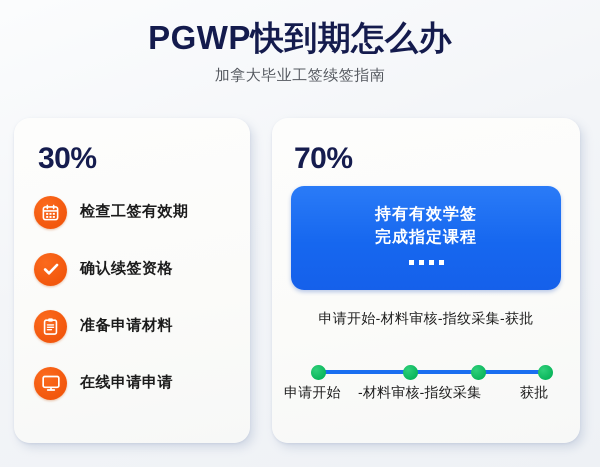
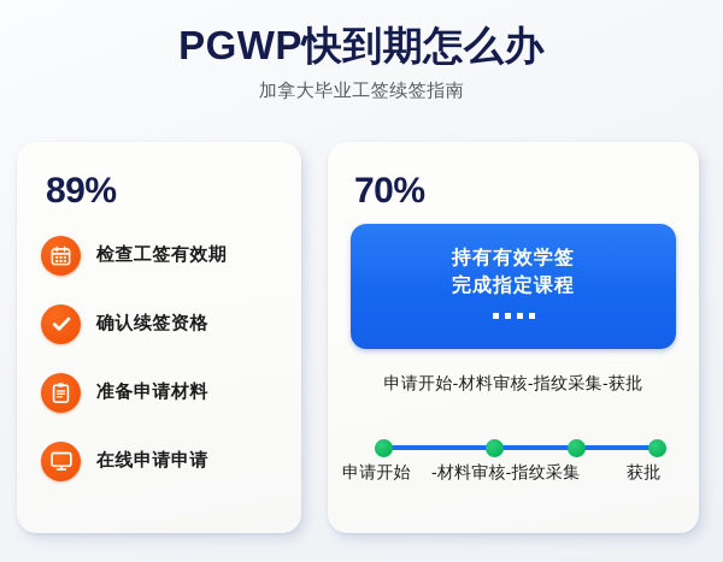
  PGWP快到期怎么办
  加拿大毕业工签续签指南
- 30%
+ 89%
  检查工签有效期
  确认续签资格
  准备申请材料
  在线申请申请
  70%
  持有有效学签
  完成指定课程
  申请开始-材料审核-指纹采集-获批
  申请开始
  -材料审核-指纹采集
  获批
